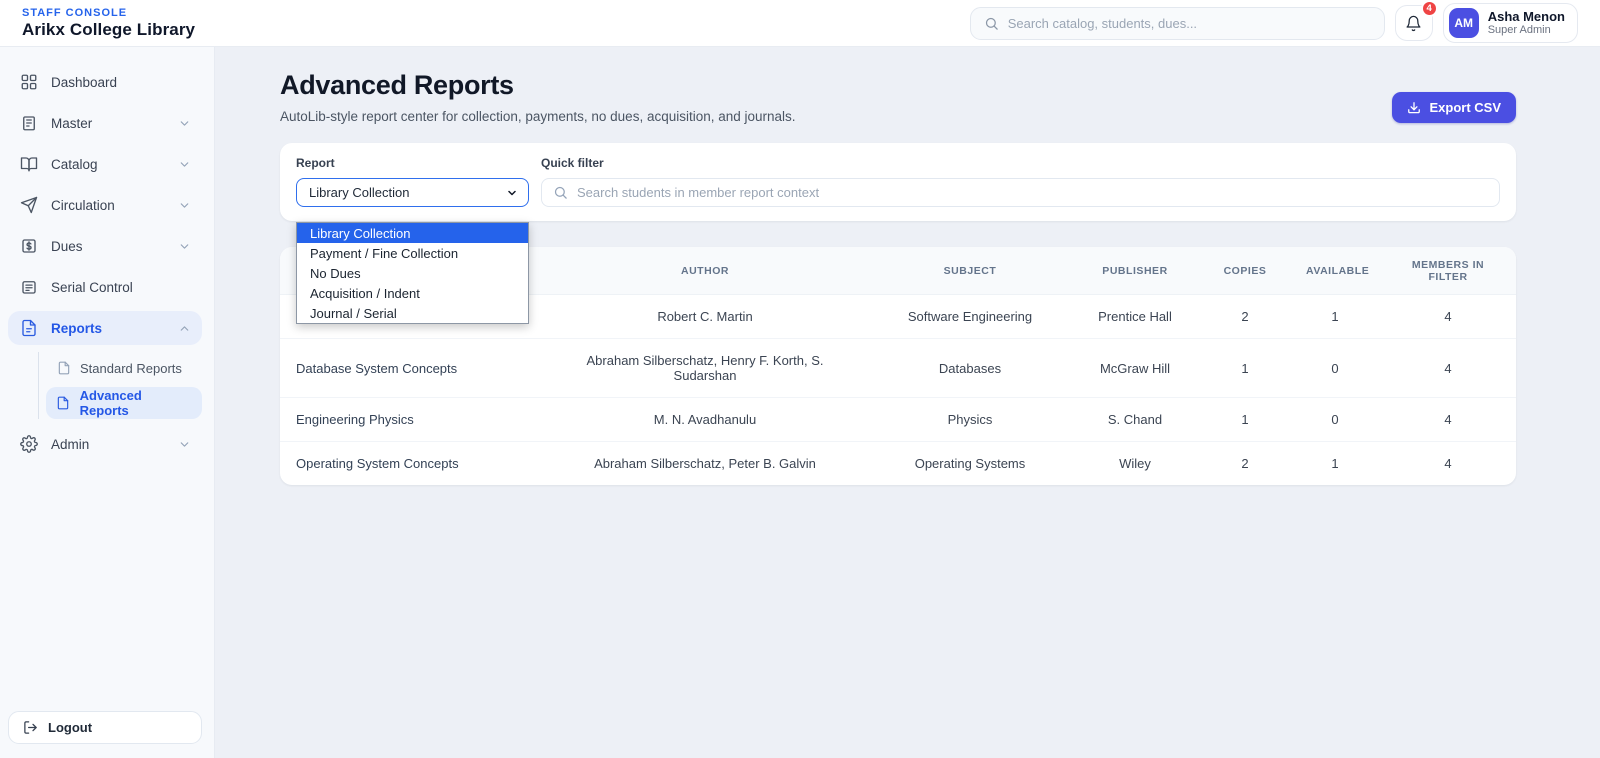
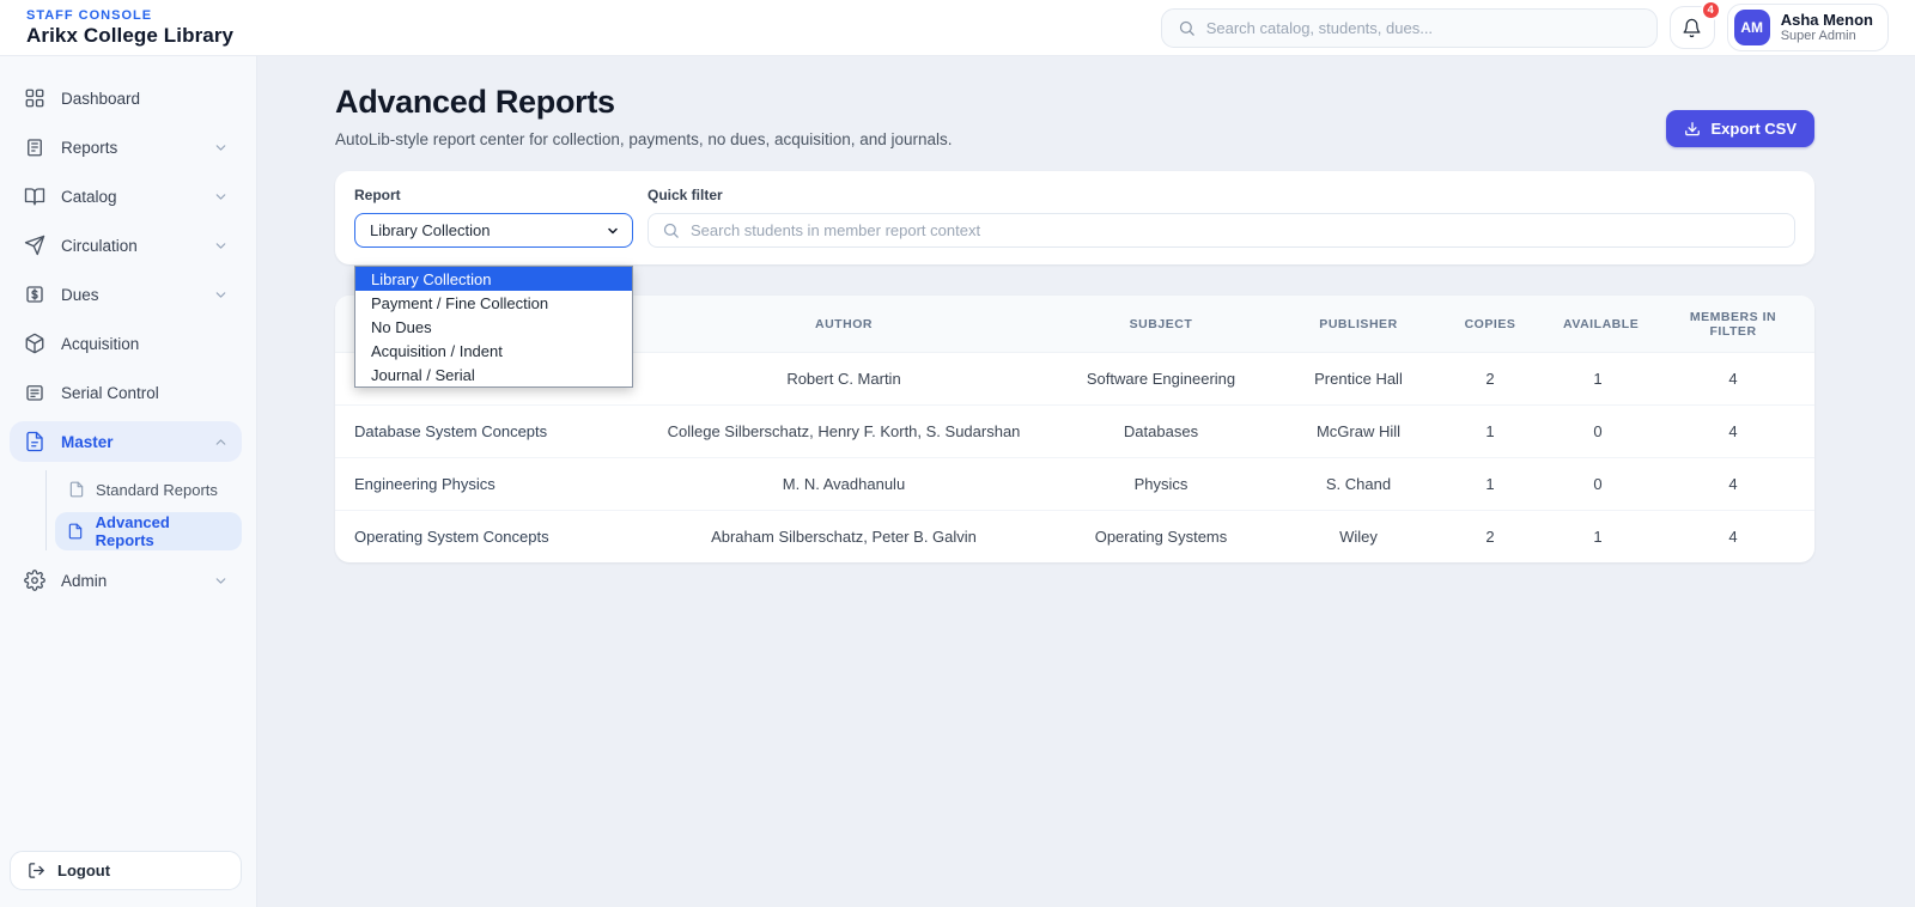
  STAFF CONSOLE
  Arikx College Library
  Search catalog, students, dues...
  4
  AM
  Asha Menon
  Super Admin
  Dashboard
- Master
+ Reports
  Catalog
  Circulation
  Dues
+ Acquisition
  Serial Control
- Reports
+ Master
  Standard Reports
  Advanced Reports
  Admin
  Logout
  Advanced Reports
  AutoLib-style report center for collection, payments, no dues, acquisition, and journals.
  Export CSV
  Report
  Library Collection
  Library Collection
  Payment / Fine Collection
  No Dues
  Acquisition / Indent
  Journal / Serial
  Quick filter
  Search students in member report context
  	AUTHOR	SUBJECT	PUBLISHER	COPIES	AVAILABLE	MEMBERS IN FILTER
  	Robert C. Martin	Software Engineering	Prentice Hall	2	1	4
- Database System Concepts	Abraham Silberschatz, Henry F. Korth, S. Sudarshan	Databases	McGraw Hill	1	0	4
+ Database System Concepts	College Silberschatz, Henry F. Korth, S. Sudarshan	Databases	McGraw Hill	1	0	4
  Engineering Physics	M. N. Avadhanulu	Physics	S. Chand	1	0	4
  Operating System Concepts	Abraham Silberschatz, Peter B. Galvin	Operating Systems	Wiley	2	1	4
